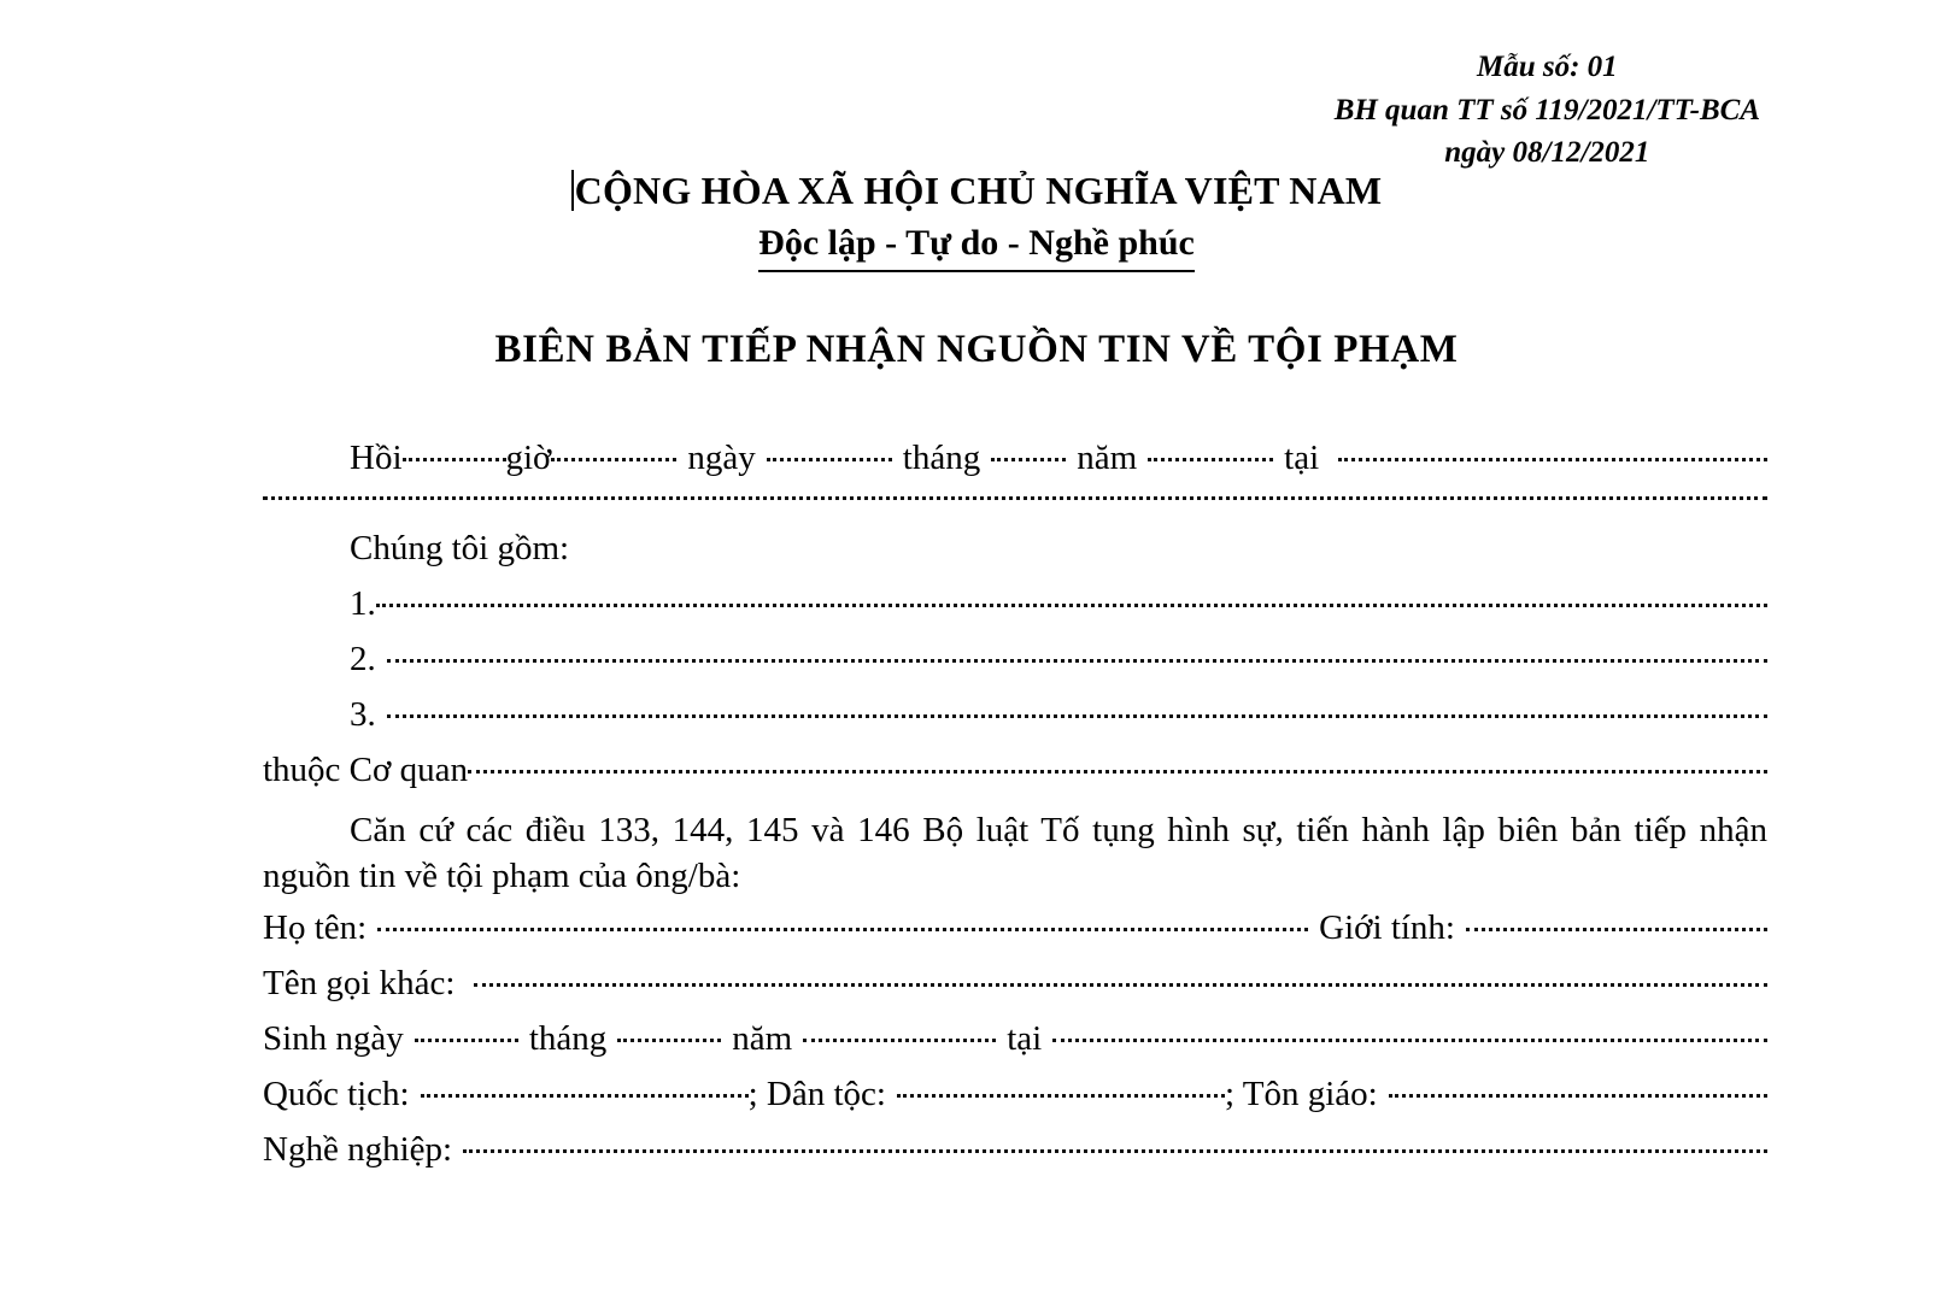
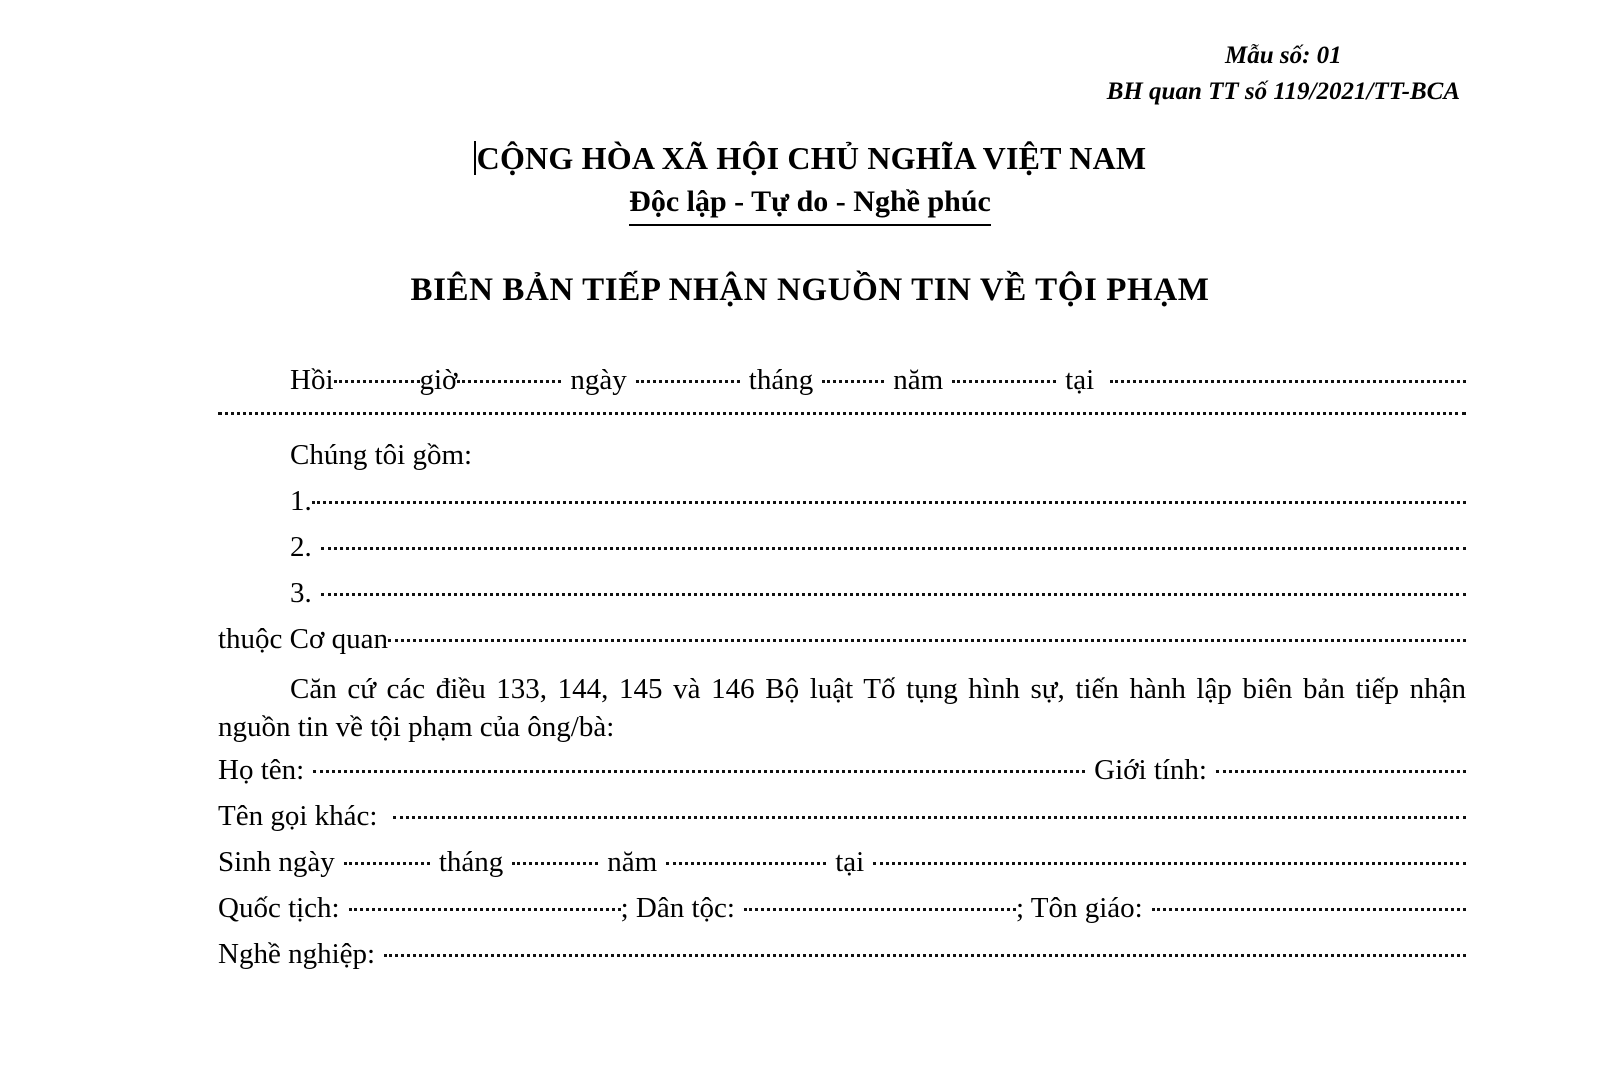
  Mẫu số: 01
  BH quan TT số 119/2021/TT-BCA
- ngày 08/12/2021
  CỘNG HÒA XÃ HỘI CHỦ NGHĨA VIỆT NAM
  Độc lập - Tự do - Nghề phúc
  BIÊN BẢN TIẾP NHẬN NGUỒN TIN VỀ TỘI PHẠM
  Hồi
  giờ
  ngày
  tháng
  năm
  tại
  Chúng tôi gồm:
  1.
  2.
  3.
  thuộc Cơ quan
  Căn cứ các điều 133, 144, 145 và 146 Bộ luật Tố tụng hình sự, tiến hành lập biên bản tiếp nhận nguồn tin về tội phạm của ông/bà:
  Họ tên:
  Giới tính:
  Tên gọi khác:
  Sinh ngày
  tháng
  năm
  tại
  Quốc tịch:
  ; Dân tộc:
  ; Tôn giáo:
  Nghề nghiệp:
